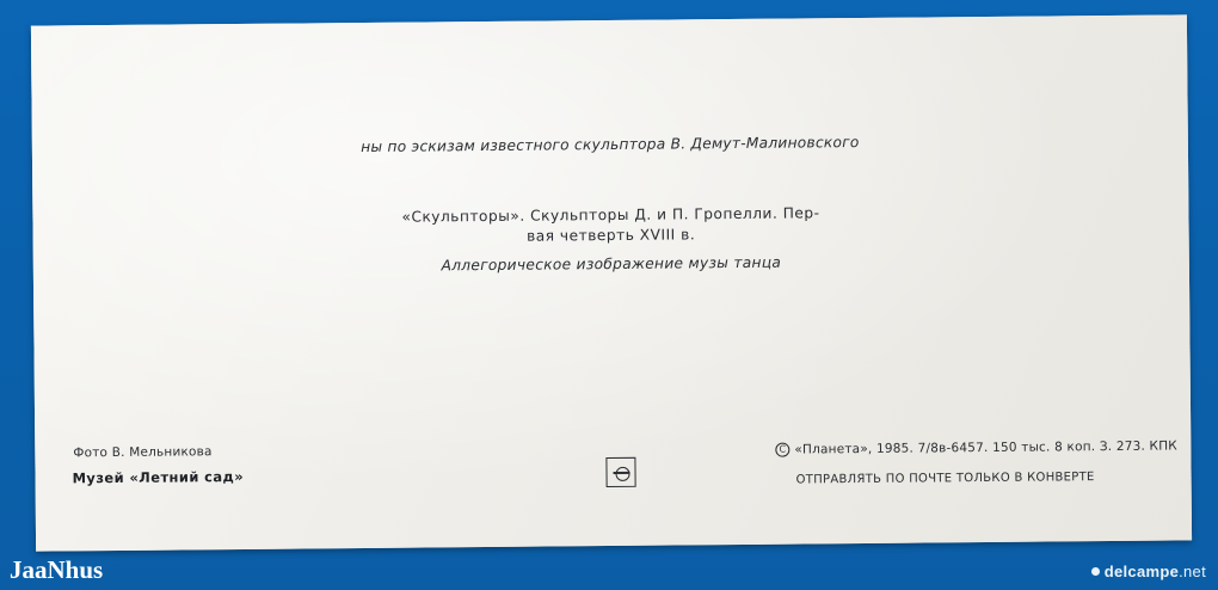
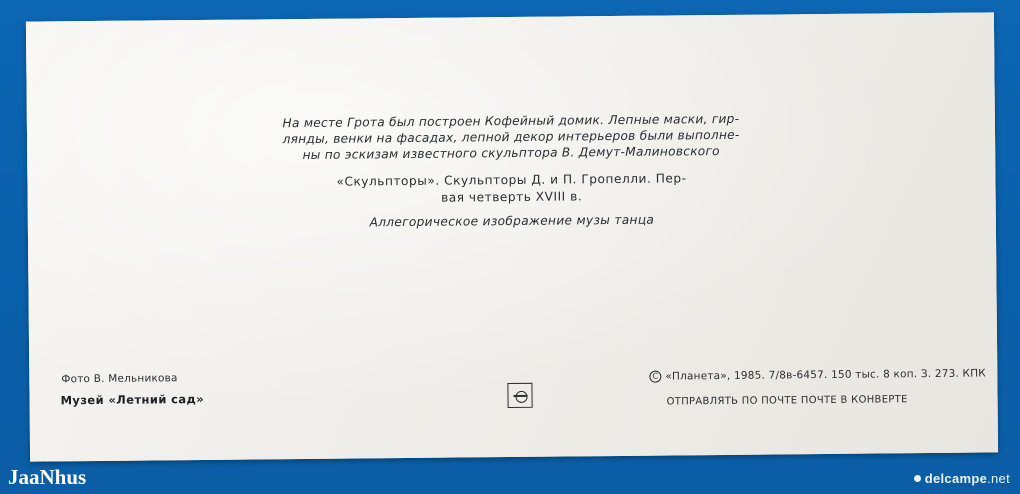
+ На месте Грота был построен Кофейный домик. Лепные маски, гир-
+ лянды, венки на фасадах, лепной декор интерьеров были выполне-
  ны по эскизам известного скульптора В. Демут-Малиновского
  «Скульпторы». Скульпторы Д. и П. Гропелли. Пер-
  вая четверть XVIII в.
  Аллегорическое изображение музы танца
  Фото В. Мельникова
  Музей «Летний сад»
  C «Планета», 1985. 7/8в-6457. 150 тыс. 8 коп. З. 273. КПК
- ОТПРАВЛЯТЬ ПО ПОЧТЕ ТОЛЬКО В КОНВЕРТЕ
+ ОТПРАВЛЯТЬ ПО ПОЧТЕ ПОЧТЕ В КОНВЕРТЕ
  JaaNhus
  delcampe.net
